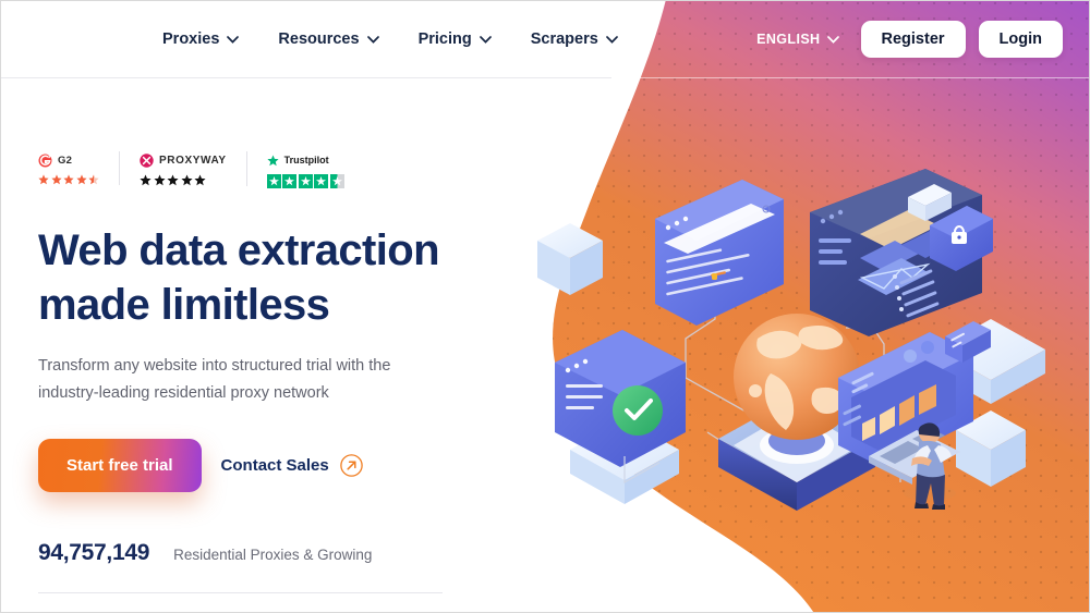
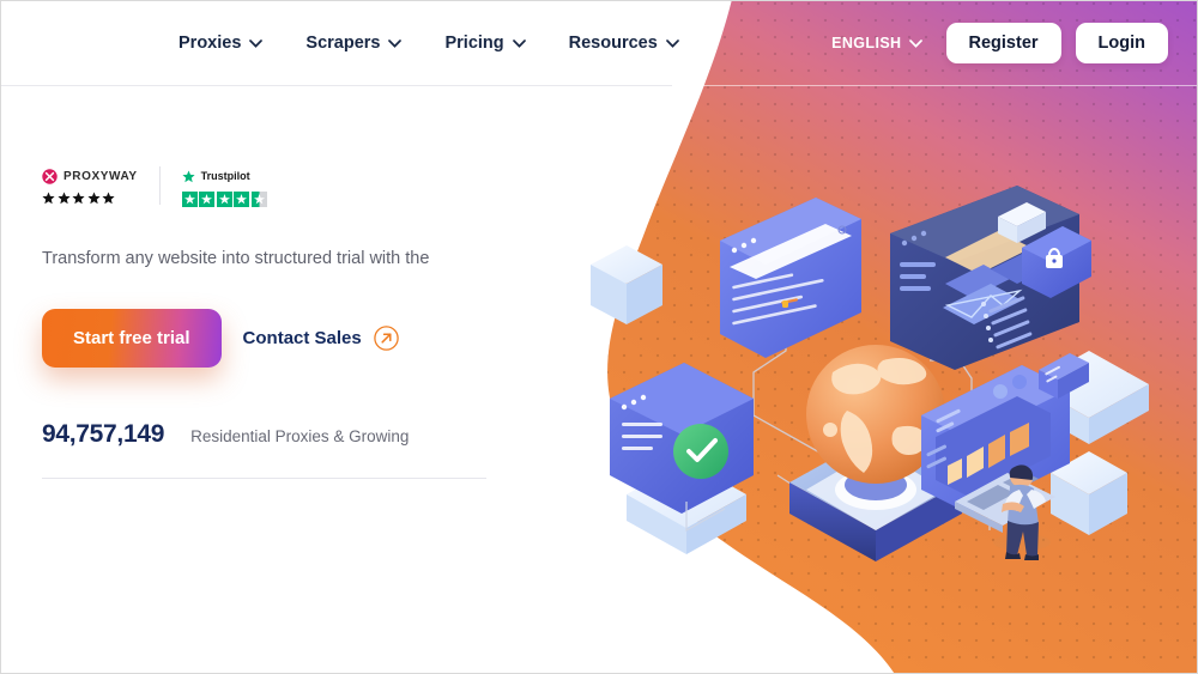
  Proxies
- Resources
+ Scrapers
  Pricing
- Scrapers
+ Resources
  ENGLISH
  Register
  Login
- G2
  PROXYWAY
  Trustpilot
- Web data extraction
- made limitless
  Transform any website into structured trial with the
- industry-leading residential proxy network
  Start free trial
  Contact Sales
  94,757,149
  Residential Proxies & Growing
